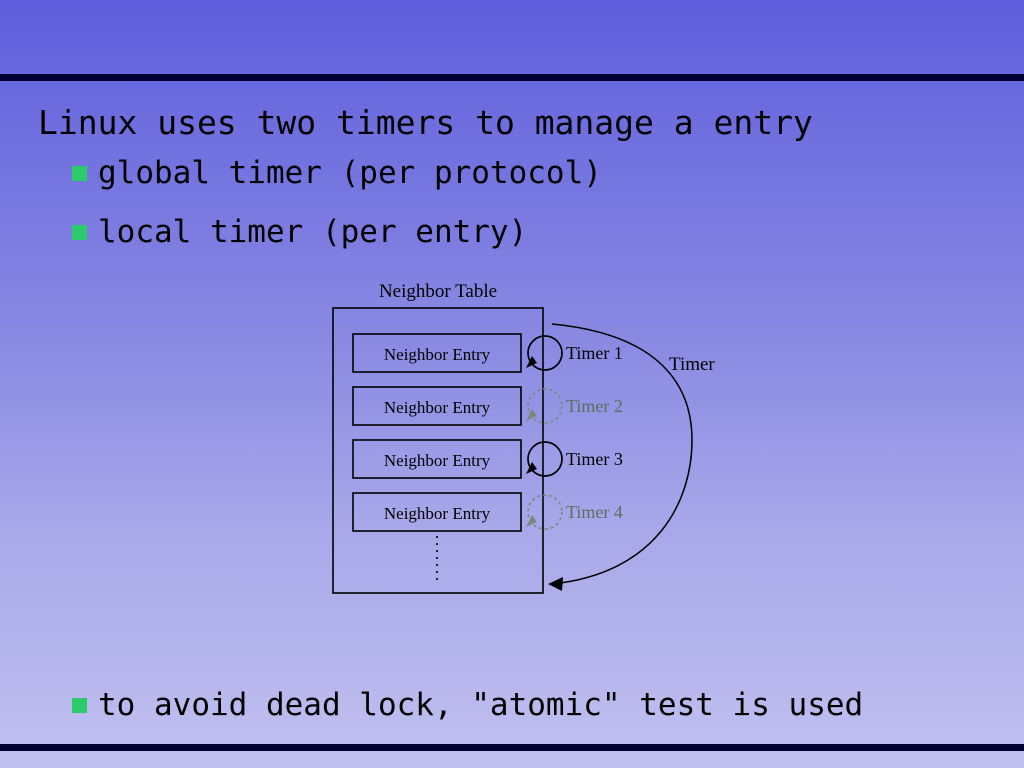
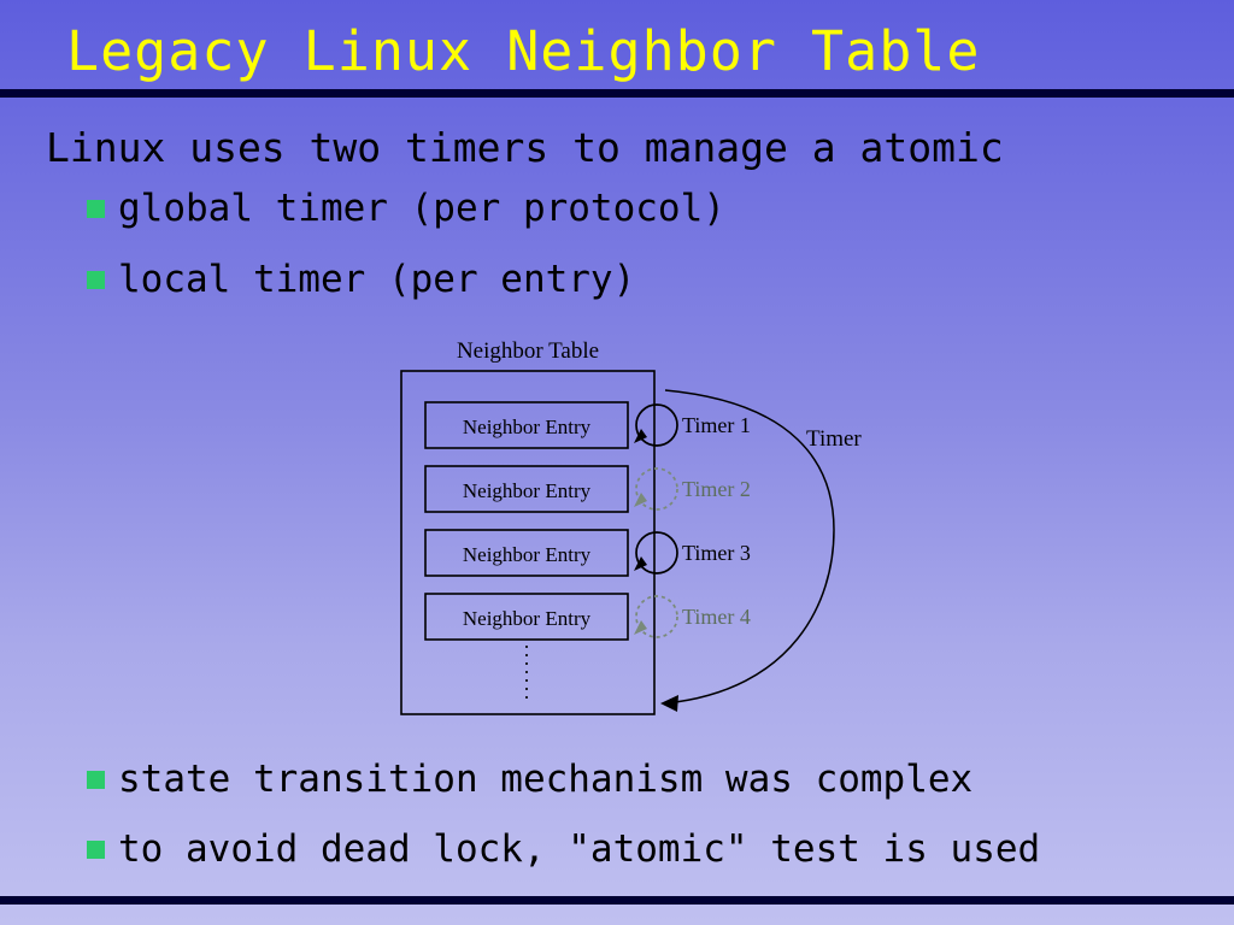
+ Legacy Linux Neighbor Table
- Linux uses two timers to manage a entry
+ Linux uses two timers to manage a atomic
  global timer (per protocol)
  local timer (per entry)
  Neighbor Table
  Neighbor Entry
  Neighbor Entry
  Neighbor Entry
  Neighbor Entry
  Timer 1
  Timer 2
  Timer 3
  Timer 4
  Timer
+ state transition mechanism was complex
  to avoid dead lock, "atomic" test is used
